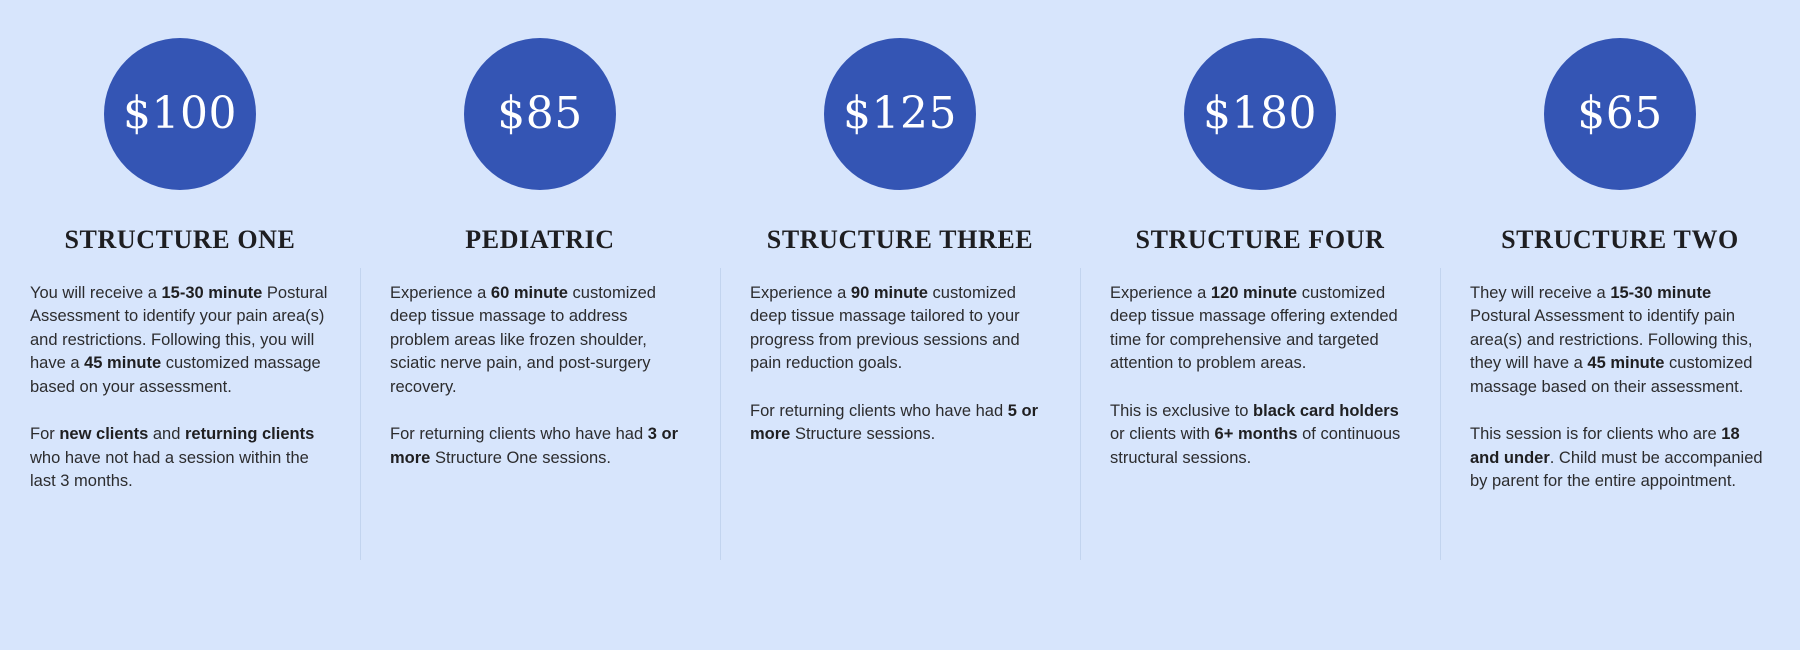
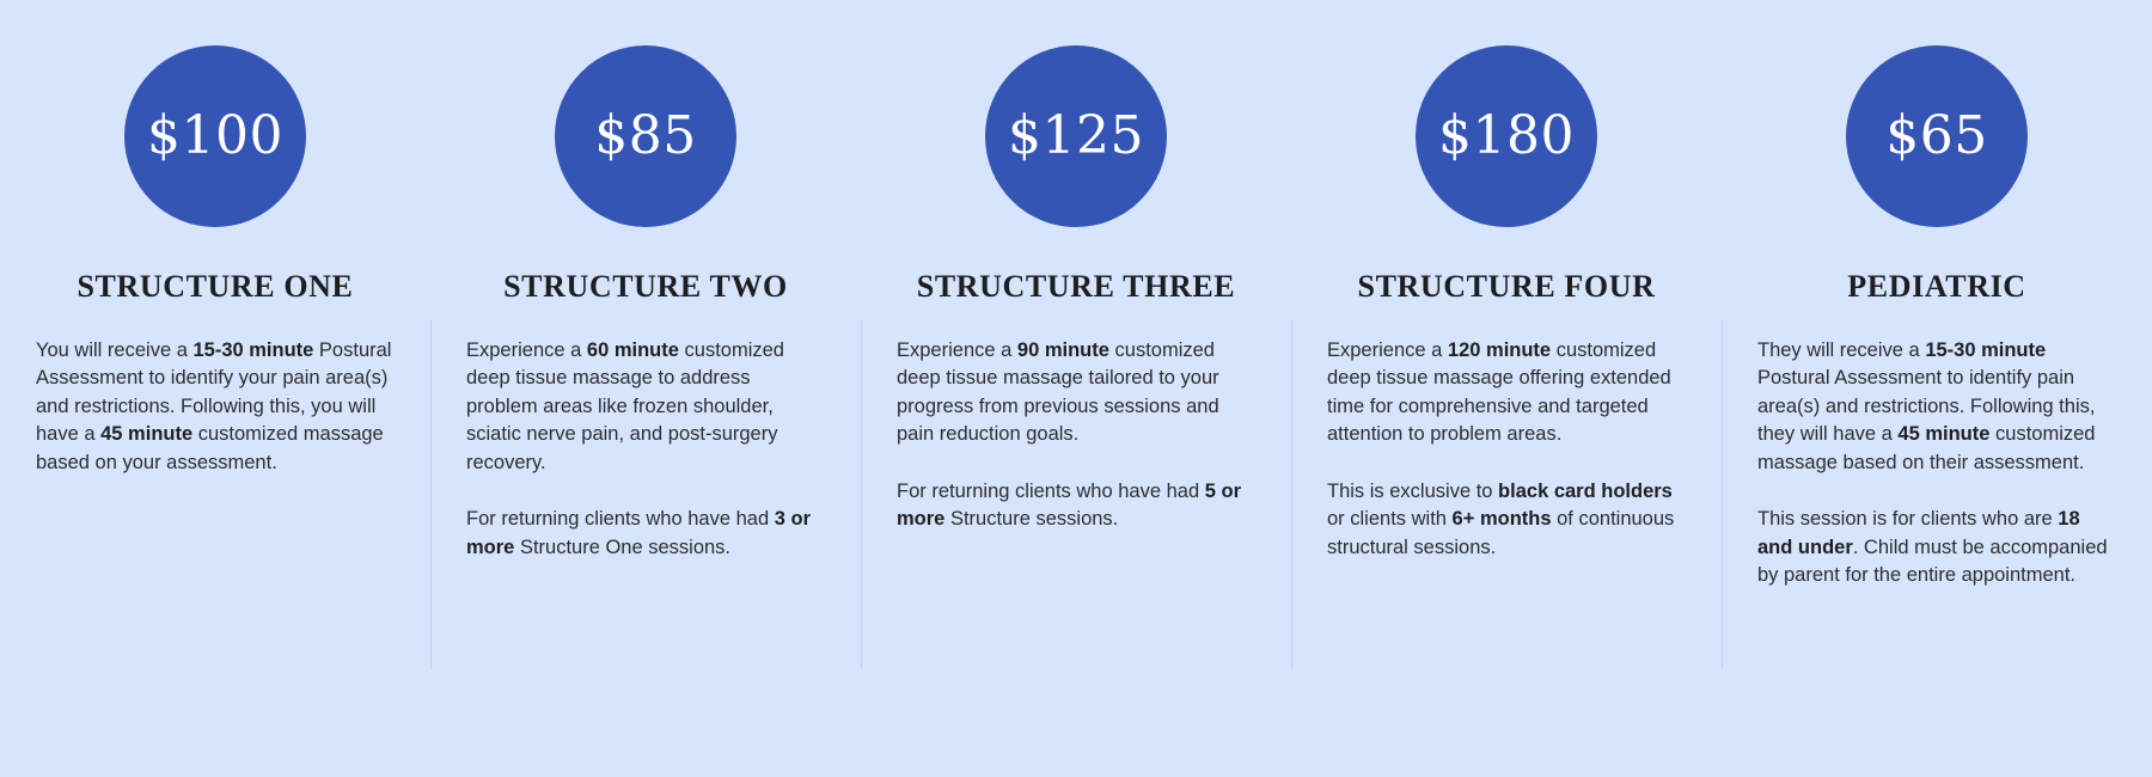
  $100
  STRUCTURE ONE
  You will receive a 15-30 minute Postural Assessment to identify your pain area(s) and restrictions. Following this, you will have a 45 minute customized massage based on your assessment.
- For new clients and returning clients who have not had a session within the last 3 months.
  $85
- PEDIATRIC
+ STRUCTURE TWO
  Experience a 60 minute customized deep tissue massage to address problem areas like frozen shoulder, sciatic nerve pain, and post-surgery recovery.
  For returning clients who have had 3 or more Structure One sessions.
  $125
  STRUCTURE THREE
  Experience a 90 minute customized deep tissue massage tailored to your progress from previous sessions and pain reduction goals.
  For returning clients who have had 5 or more Structure sessions.
  $180
  STRUCTURE FOUR
  Experience a 120 minute customized deep tissue massage offering extended time for comprehensive and targeted attention to problem areas.
  This is exclusive to black card holders or clients with 6+ months of continuous structural sessions.
  $65
- STRUCTURE TWO
+ PEDIATRIC
  They will receive a 15-30 minute Postural Assessment to identify pain area(s) and restrictions. Following this, they will have a 45 minute customized massage based on their assessment.
  This session is for clients who are 18 and under. Child must be accompanied by parent for the entire appointment.
